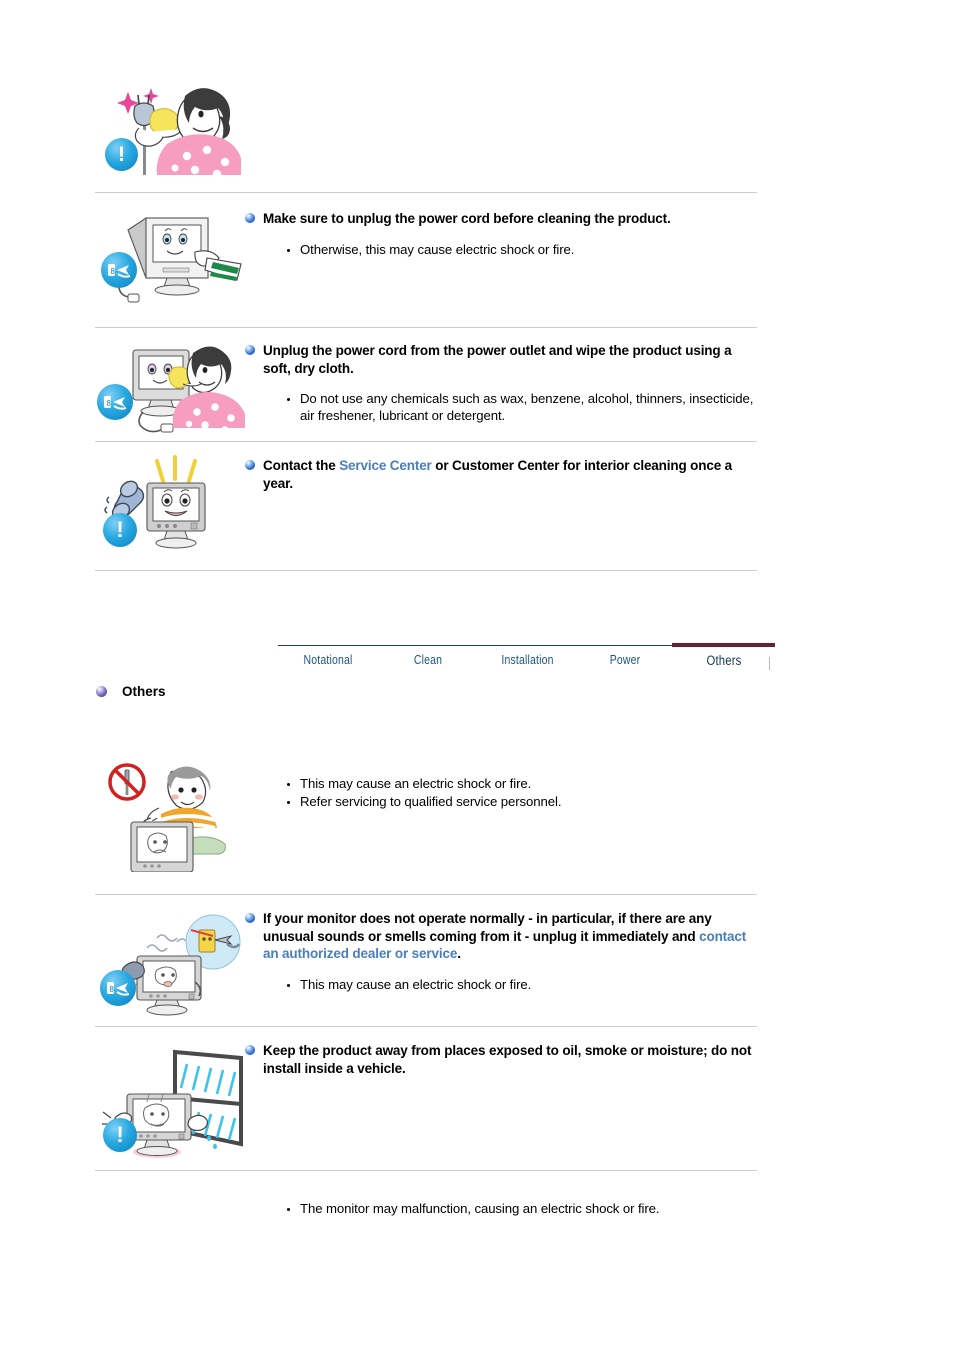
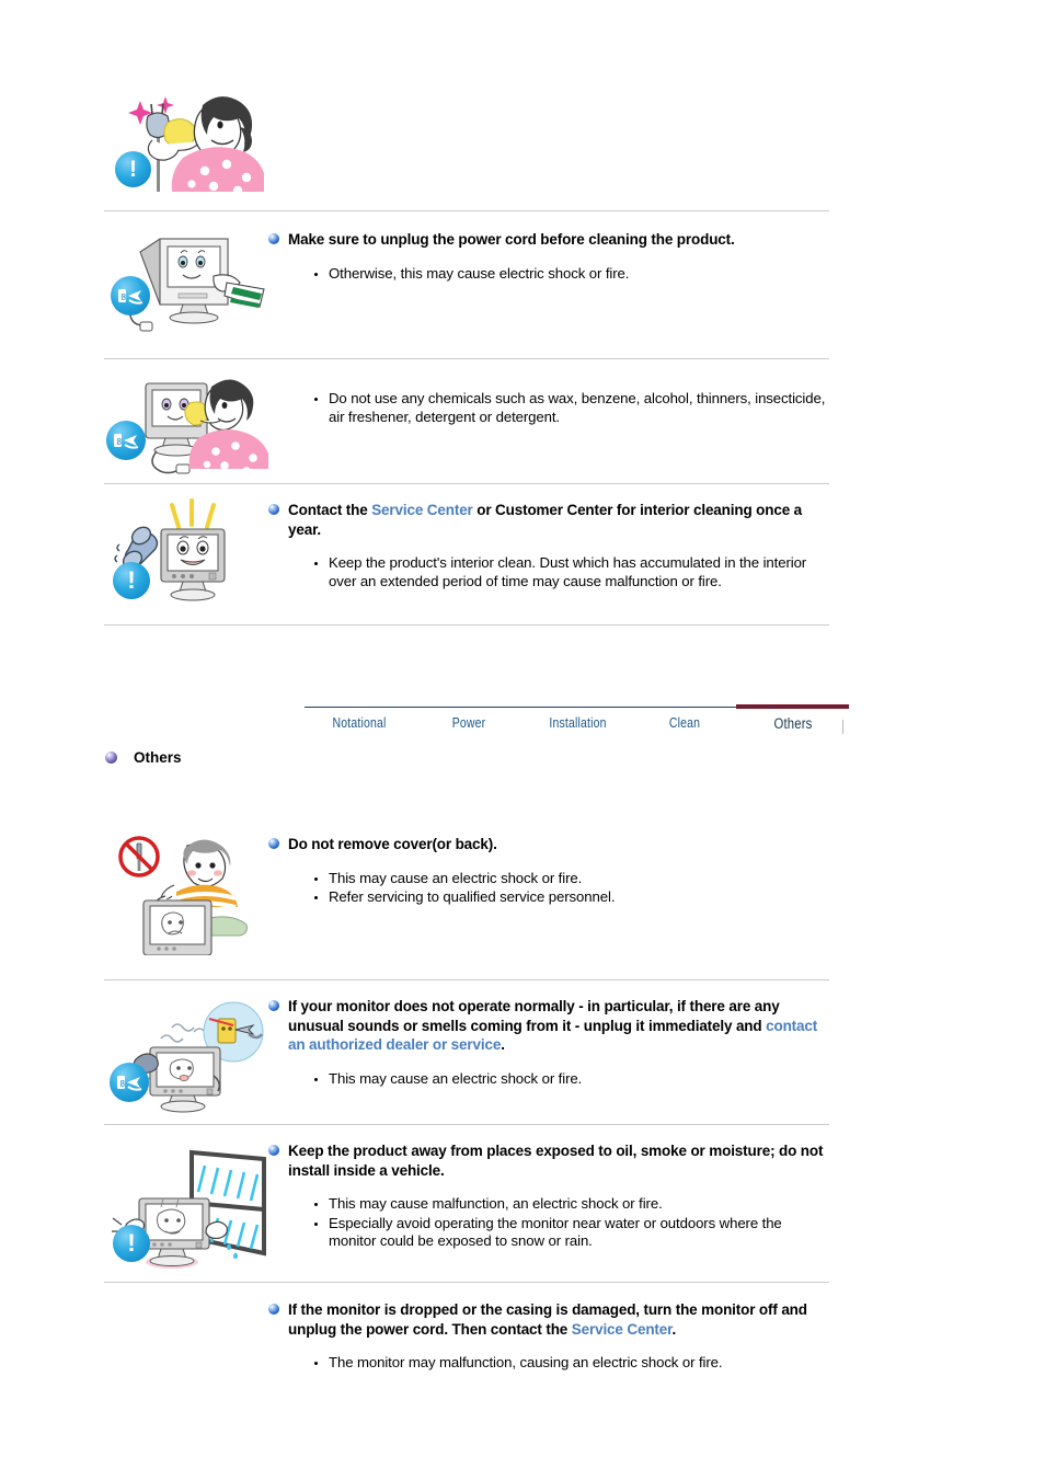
  !
  8
  Make sure to unplug the power cord before cleaning the product.
  Otherwise, this may cause electric shock or fire.
  8
- Unplug the power cord from the power outlet and wipe the product using a soft, dry cloth.
- Do not use any chemicals such as wax, benzene, alcohol, thinners, insecticide, air freshener, lubricant or detergent.
+ Do not use any chemicals such as wax, benzene, alcohol, thinners, insecticide, air freshener, detergent or detergent.
  !
  Contact the Service Center or Customer Center for interior cleaning once a year.
+ Keep the product's interior clean. Dust which has accumulated in the interior over an extended period of time may cause malfunction or fire.
  Notational
- Clean
+ Power
  Installation
- Power
+ Clean
  Others
  Others
+ Do not remove cover(or back).
  This may cause an electric shock or fire.
  Refer servicing to qualified service personnel.
  8
  If your monitor does not operate normally - in particular, if there are any unusual sounds or smells coming from it - unplug it immediately and contact an authorized dealer or service.
  This may cause an electric shock or fire.
  !
  Keep the product away from places exposed to oil, smoke or moisture; do not install inside a vehicle.
+ This may cause malfunction, an electric shock or fire.
+ Especially avoid operating the monitor near water or outdoors where the monitor could be exposed to snow or rain.
+ If the monitor is dropped or the casing is damaged, turn the monitor off and unplug the power cord. Then contact the Service Center.
  The monitor may malfunction, causing an electric shock or fire.
